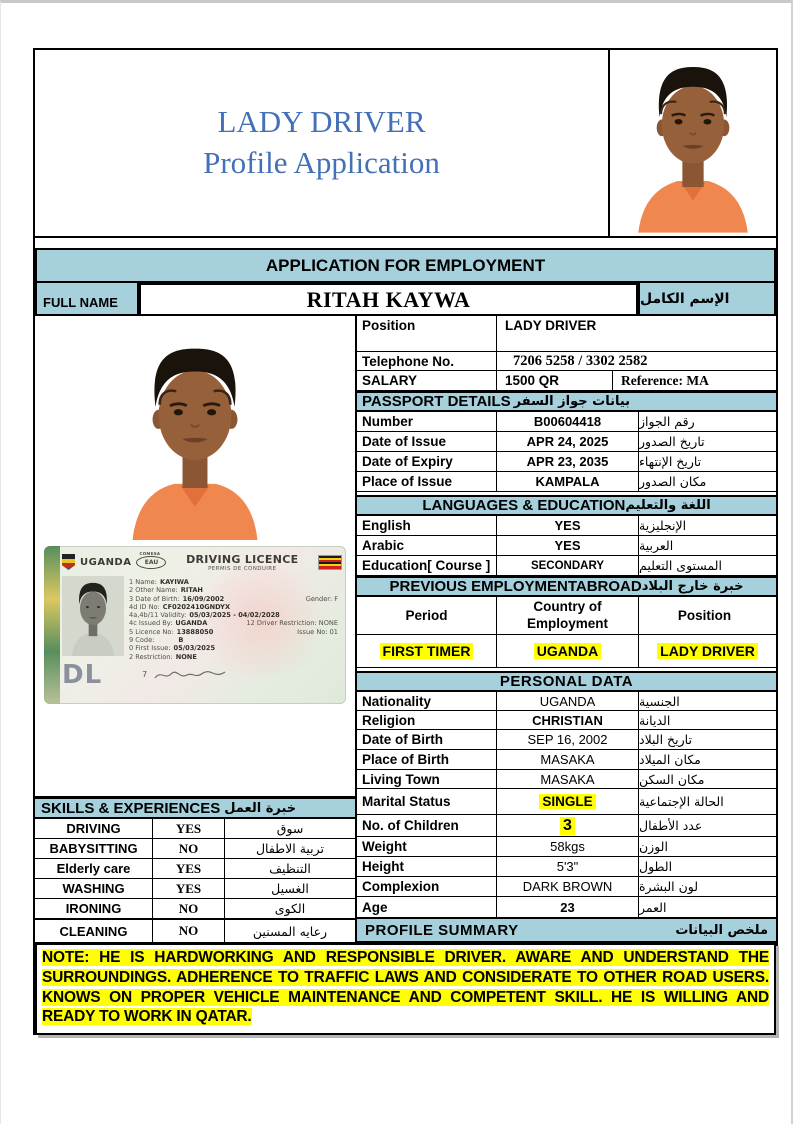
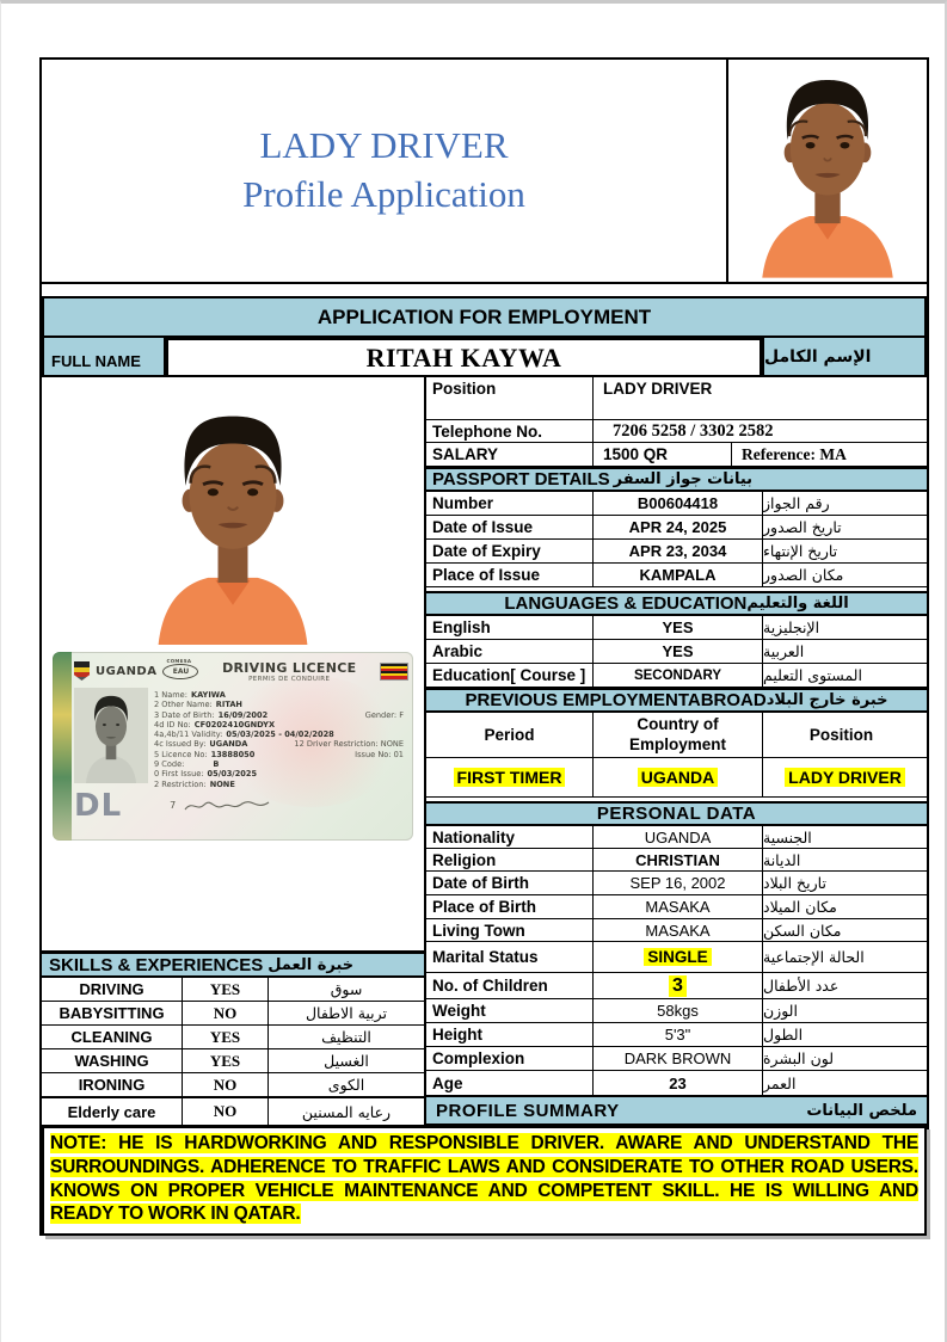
  LADY DRIVER
  Profile Application
  APPLICATION FOR EMPLOYMENT
  FULL NAME
  RITAH KAYWA
  الإسم الكامل
  UGANDA
  DRIVING LICENCE
  1 Name:
  KAYIWA
  2 Other Name:
  RITAH
  3 Date of Birth:
  16/09/2002
  Gender: F
  4d ID No:
  CF0202410GNDYX
  4a,4b/11 Validity:
  05/03/2025 - 04/02/2028
  4c Issued By:
  UGANDA
  12 Driver Restriction: NONE
  5 Licence No:
  13888050
  Issue No: 01
  9 Code:
  B
  0 First Issue:
  05/03/2025
  2 Restriction:
  NONE
  DL
  7
  SKILLS & EXPERIENCES
  خبرة العمل
  DRIVING
  YES
  سوق
  BABYSITTING
  NO
  تربية الاطفال
- Elderly care
+ CLEANING
  YES
  التنظيف
  WASHING
  YES
  الغسيل
  IRONING
  NO
  الكوى
- CLEANING
+ Elderly care
  NO
  رعايه المسنين
  Position
  LADY DRIVER
  Telephone No.
  7206 5258 / 3302 2582
  SALARY
  1500 QR
  Reference: MA
  PASSPORT DETAILS
  بيانات جواز السفر
  Number
  B00604418
  رقم الجواز
  Date of Issue
  APR 24, 2025
  تاريخ الصدور
  Date of Expiry
- APR 23, 2035
+ APR 23, 2034
  تاريخ الإنتهاء
  Place of Issue
  KAMPALA
  مكان الصدور
  LANGUAGES & EDUCATION
  اللغة والتعليم
  English
  YES
  الإنجليزية
  Arabic
  YES
  العربية
  Education[ Course ]
  SECONDARY
  المستوى التعليم
  PREVIOUS EMPLOYMENTABROAD
  خبرة خارج البلاد
  Period
  Country of Employment
  Position
  FIRST TIMER
  UGANDA
  LADY DRIVER
  PERSONAL DATA
  Nationality
  UGANDA
  الجنسية
  Religion
  CHRISTIAN
  الديانة
  Date of Birth
  SEP 16, 2002
  تاريخ البلاد
  Place of Birth
  MASAKA
  مكان الميلاد
  Living Town
  MASAKA
  مكان السكن
  Marital Status
  SINGLE
  الحالة الإجتماعية
  No. of Children
  3
  عدد الأطفال
  Weight
  58kgs
  الوزن
  Height
  5'3"
  الطول
  Complexion
  DARK BROWN
  لون البشرة
  Age
  23
  العمر
  PROFILE SUMMARY
  ملخص البيانات
  NOTE: HE IS HARDWORKING AND RESPONSIBLE DRIVER. AWARE AND UNDERSTAND THE SURROUNDINGS. ADHERENCE TO TRAFFIC LAWS AND CONSIDERATE TO OTHER ROAD USERS. KNOWS ON PROPER VEHICLE MAINTENANCE AND COMPETENT SKILL. HE IS WILLING AND READY TO WORK IN QATAR.
